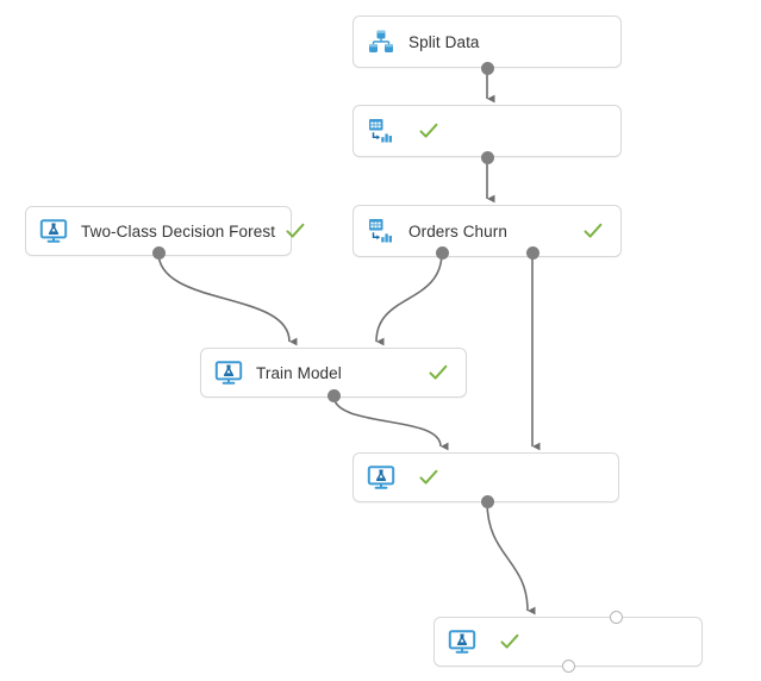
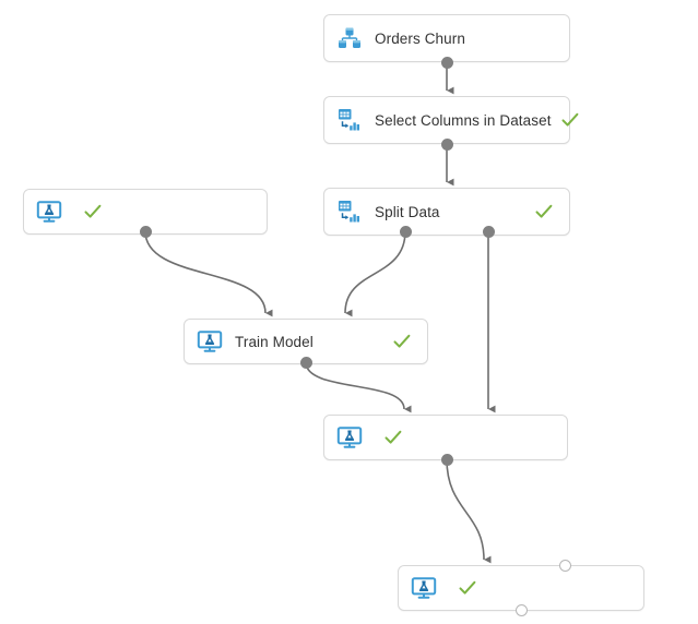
- Split Data
+ Orders Churn
+ Select Columns in Dataset
- Orders Churn
+ Split Data
- Two-Class Decision Forest
  Train Model
